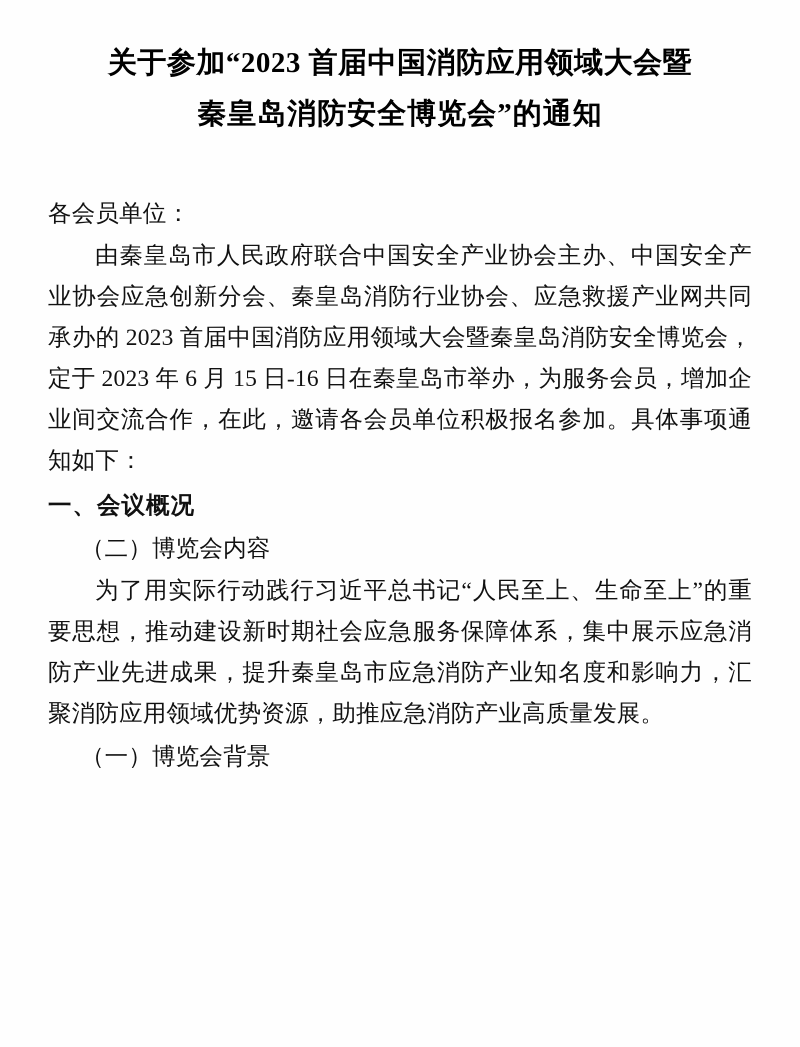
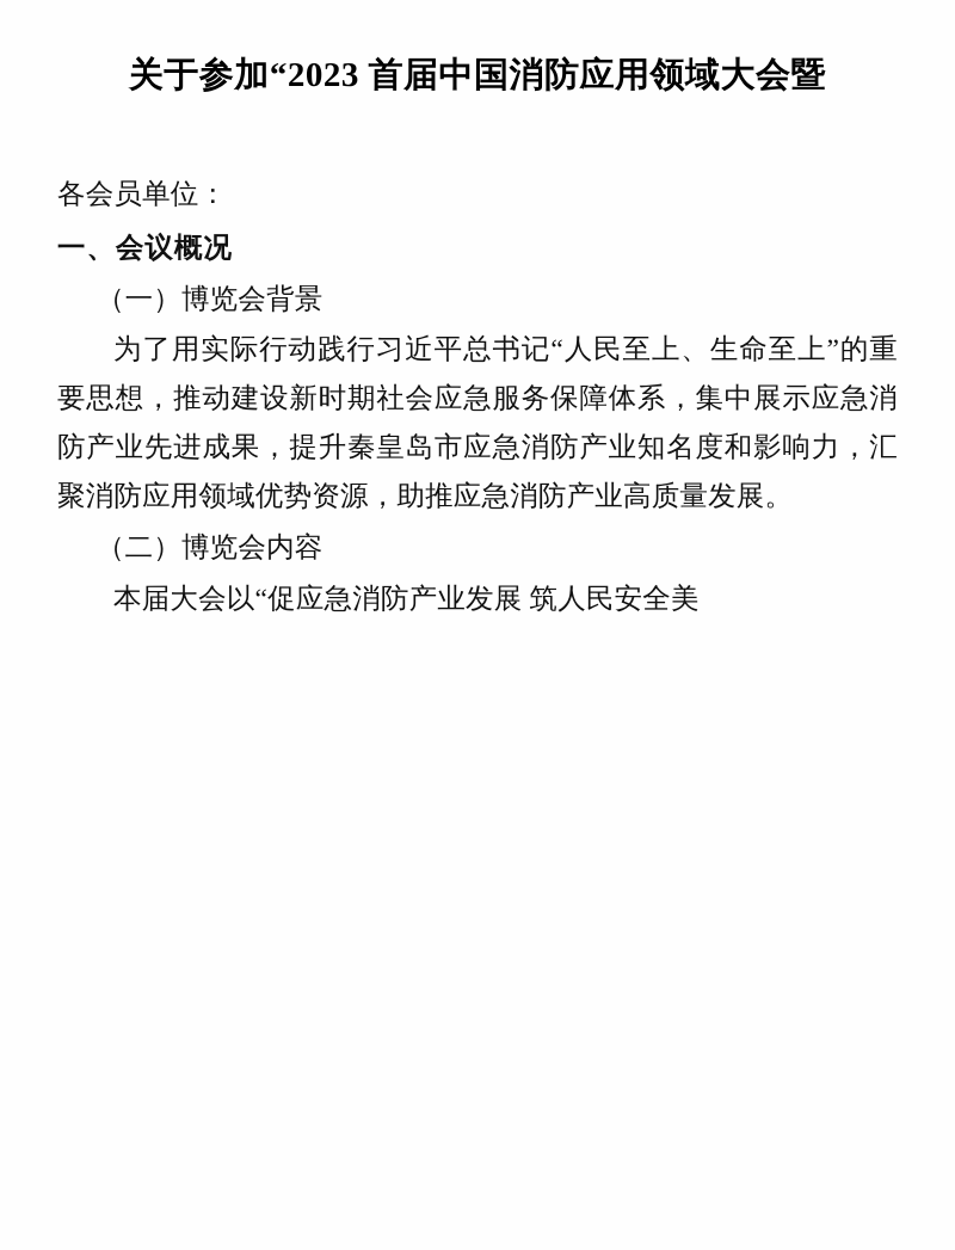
  关于参加“2023 首届中国消防应用领域大会暨
- 秦皇岛消防安全博览会”的通知
  各会员单位：
- 由秦皇岛市人民政府联合中国安全产业协会主办、中国安全产业协会应急创新分会、秦皇岛消防行业协会、应急救援产业网共同承办的 2023 首届中国消防应用领域大会暨秦皇岛消防安全博览会，定于 2023 年 6 月 15 日-16 日在秦皇岛市举办，为服务会员，增加企业间交流合作，在此，邀请各会员单位积极报名参加。具体事项通知如下：
  一、会议概况
- （二）博览会内容
+ （一）博览会背景
  为了用实际行动践行习近平总书记“人民至上、生命至上”的重要思想，推动建设新时期社会应急服务保障体系，集中展示应急消防产业先进成果，提升秦皇岛市应急消防产业知名度和影响力，汇聚消防应用领域优势资源，助推应急消防产业高质量发展。
- （一）博览会背景
+ （二）博览会内容
+ 本届大会以“促应急消防产业发展 筑人民安全美
